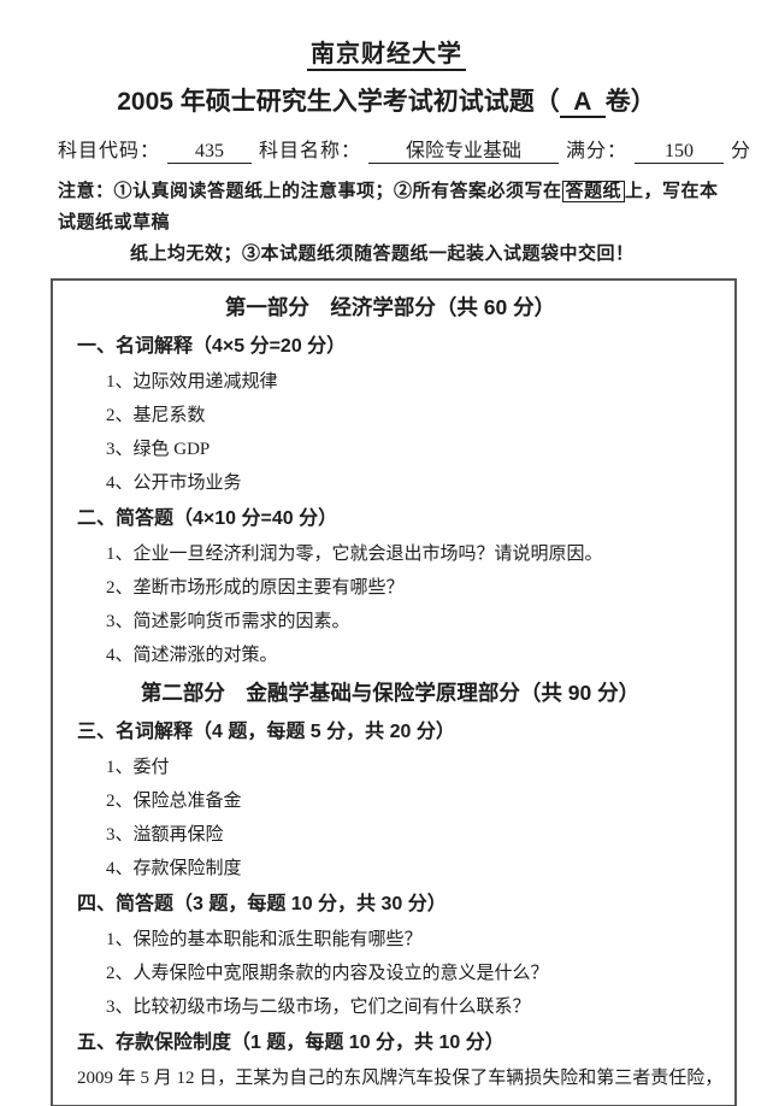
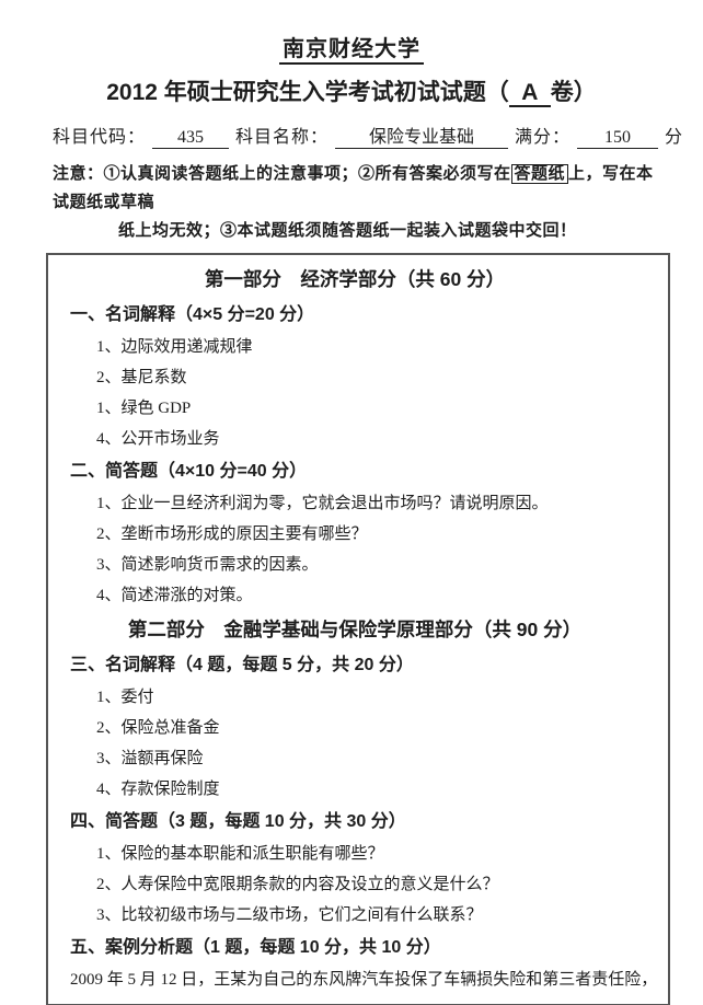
  南京财经大学
- 2005 年硕士研究生入学考试初试试题（ A 卷）
+ 2012 年硕士研究生入学考试初试试题（ A 卷）
  科目代码： 435 科目名称： 保险专业基础 满分： 150 分
  注意：①认真阅读答题纸上的注意事项；②所有答案必须写在 答题纸 上，写在本试题纸或草稿
  纸上均无效；③本试题纸须随答题纸一起装入试题袋中交回！
  第一部分 经济学部分（共 60 分）
  一、名词解释（4×5 分=20 分）
  1、边际效用递减规律
  2、基尼系数
- 3、绿色 GDP
+ 1、绿色 GDP
  4、公开市场业务
  二、简答题（4×10 分=40 分）
  1、企业一旦经济利润为零，它就会退出市场吗？请说明原因。
  2、垄断市场形成的原因主要有哪些？
  3、简述影响货币需求的因素。
  4、简述滞涨的对策。
  第二部分 金融学基础与保险学原理部分（共 90 分）
  三、名词解释（4 题，每题 5 分，共 20 分）
  1、委付
  2、保险总准备金
  3、溢额再保险
  4、存款保险制度
  四、简答题（3 题，每题 10 分，共 30 分）
  1、保险的基本职能和派生职能有哪些？
  2、人寿保险中宽限期条款的内容及设立的意义是什么？
  3、比较初级市场与二级市场，它们之间有什么联系？
- 五、存款保险制度（1 题，每题 10 分，共 10 分）
+ 五、案例分析题（1 题，每题 10 分，共 10 分）
  2009 年 5 月 12 日，王某为自己的东风牌汽车投保了车辆损失险和第三者责任险，
